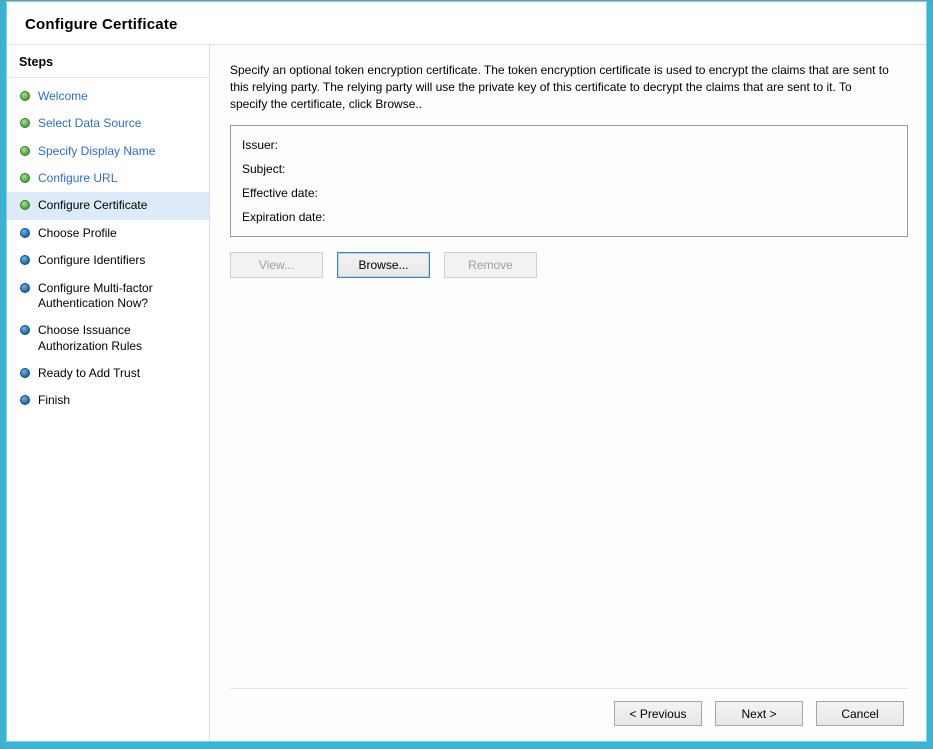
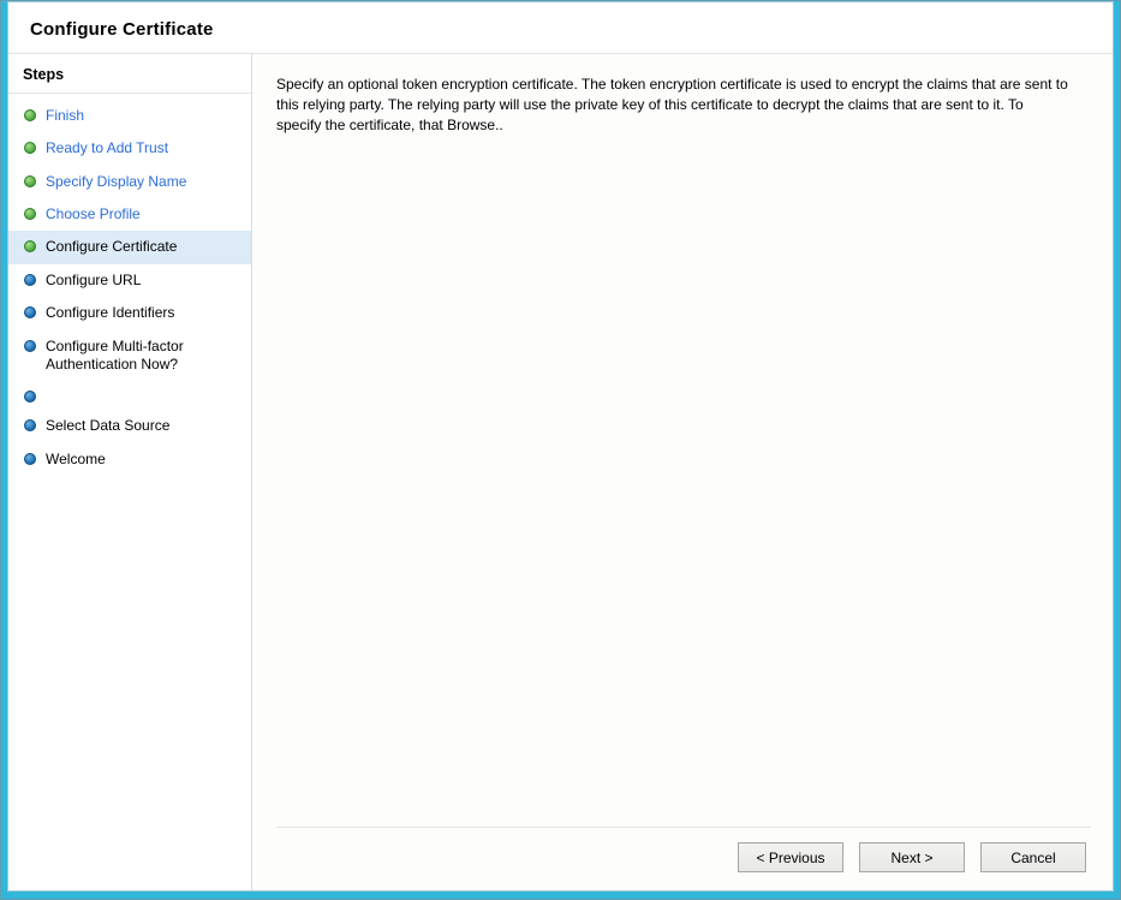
  Configure Certificate
  Steps
- Welcome
+ Finish
- Select Data Source
+ Ready to Add Trust
  Specify Display Name
- Configure URL
+ Choose Profile
  Configure Certificate
- Choose Profile
+ Configure URL
  Configure Identifiers
  Configure Multi-factor Authentication Now?
- Choose Issuance Authorization Rules
- Ready to Add Trust
+ Select Data Source
- Finish
+ Welcome
- Specify an optional token encryption certificate. The token encryption certificate is used to encrypt the claims that are sent to this relying party. The relying party will use the private key of this certificate to decrypt the claims that are sent to it. To specify the certificate, click Browse..
+ Specify an optional token encryption certificate. The token encryption certificate is used to encrypt the claims that are sent to this relying party. The relying party will use the private key of this certificate to decrypt the claims that are sent to it. To specify the certificate, that Browse..
- Issuer:
- Subject:
- Effective date:
- Expiration date:
- View...
- Browse...
- Remove
  < Previous
  Next >
  Cancel
